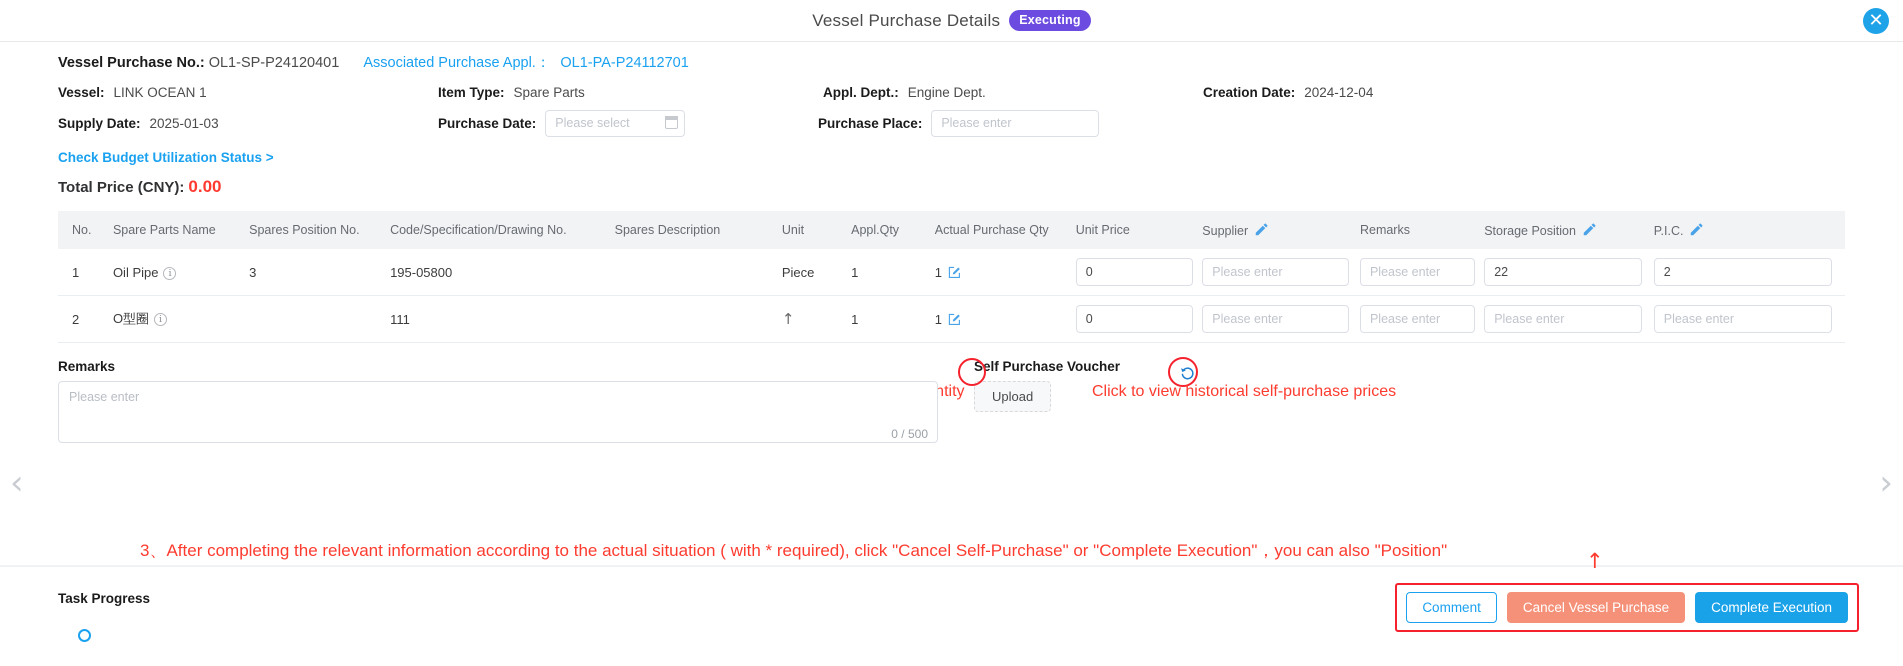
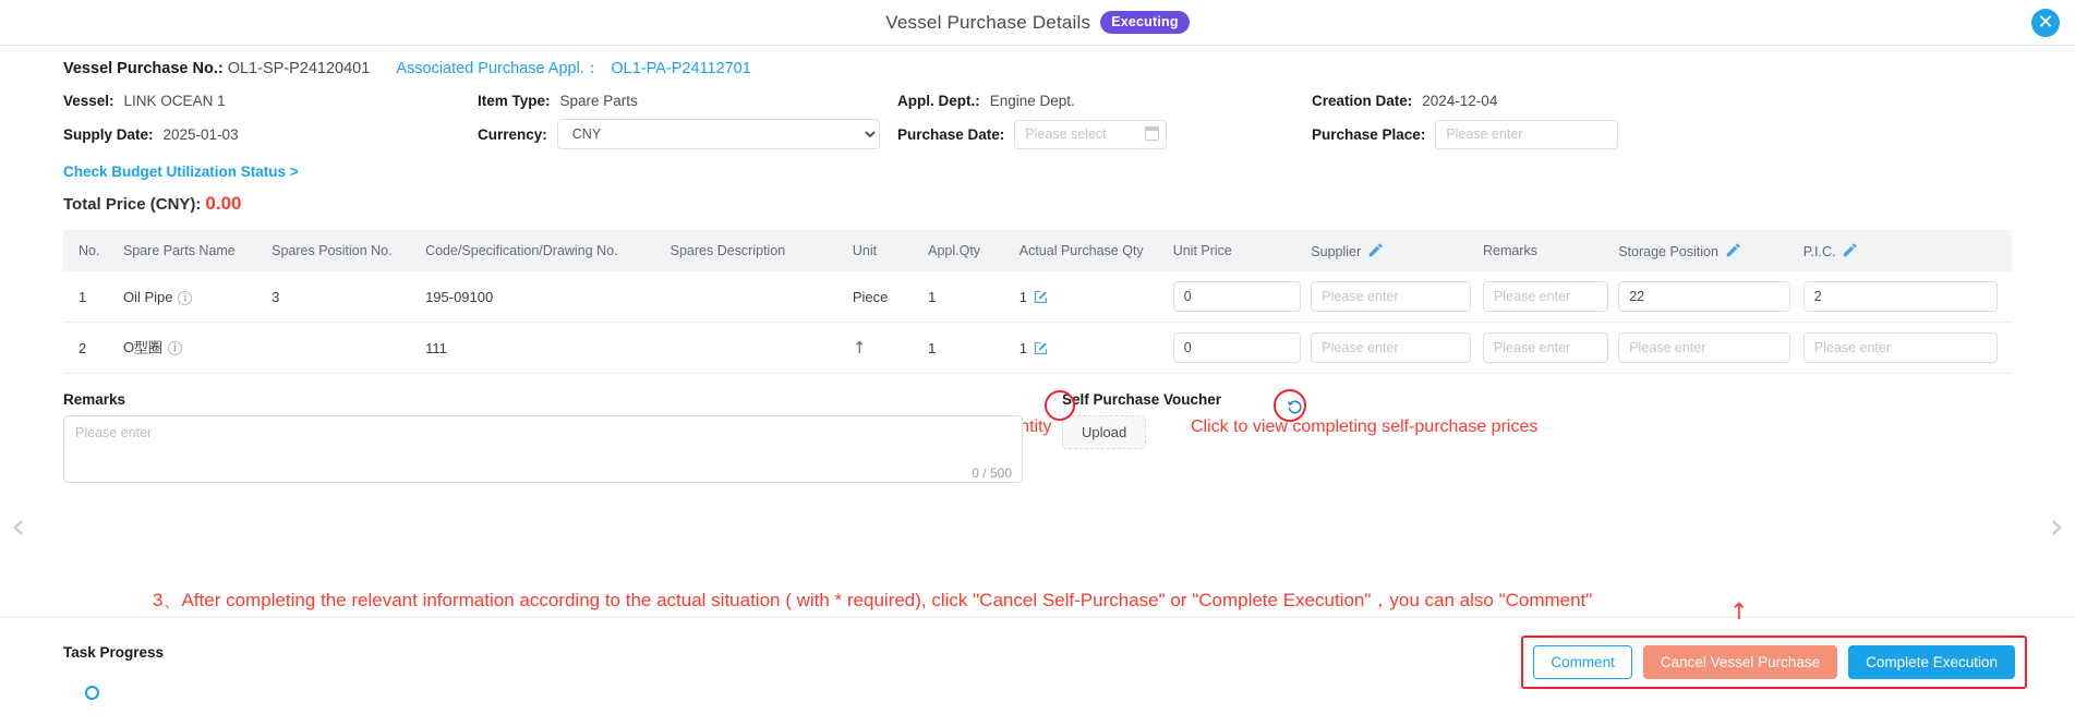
  Vessel Purchase Details Executing
  ✕
  Vessel Purchase No.: OL1-SP-P24120401 Associated Purchase Appl.： OL1-PA-P24112701
  Vessel: LINK OCEAN 1
  Item Type:
  Spare Parts
  Appl. Dept.:
  Engine Dept.
  Creation Date:
  2024-12-04
  Supply Date: 2025-01-03
+ Currency:
+ CNY
  Purchase Date:
  Please select
  Purchase Place:
  Please enter
  Check Budget Utilization Status >
  Total Price (CNY): 0.00
  No.	Spare Parts Name	Spares Position No.	Code/Specification/Drawing No.	Spares Description	Unit	Appl.Qty	Actual Purchase Qty	Unit Price	Supplier	Remarks	Storage Position	P.I.C.
- 1	Oil Pipe i	3	195-05800		Piece	1	1	0	Please enter	Please enter	22	2
+ 1	Oil Pipe i	3	195-09100		Piece	1	1	0	Please enter	Please enter	22	2
  2	O型圈 i		111		↑	1	1	0	Please enter	Please enter	Please enter	Please enter
- Click to view historical self-purchase prices
+ Click to view completing self-purchase prices
  Remarks
  Please enter
  0 / 500
  Self Purchase Voucher
  Upload
- 3、After completing the relevant information according to the actual situation ( with * required), click "Cancel Self-Purchase" or "Complete Execution"，you can also "Position"
+ 3、After completing the relevant information according to the actual situation ( with * required), click "Cancel Self-Purchase" or "Complete Execution"，you can also "Comment"
  Task Progress
  ↑
  Comment
  Cancel Vessel Purchase
  Complete Execution
  ‹
  ›
